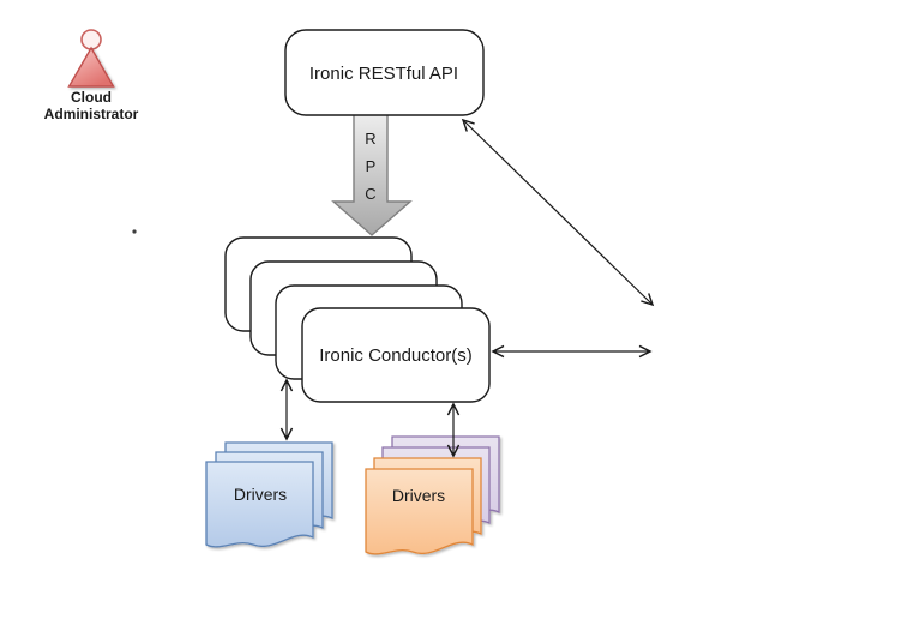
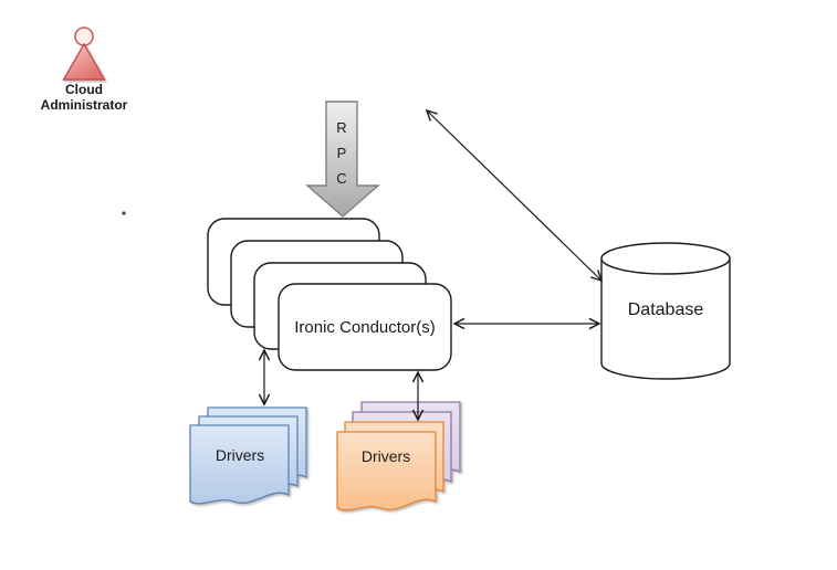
  Cloud
  Administrator
  R
  P
  C
- Ironic RESTful API
  Ironic Conductor(s)
+ Database
  Drivers
  Drivers
